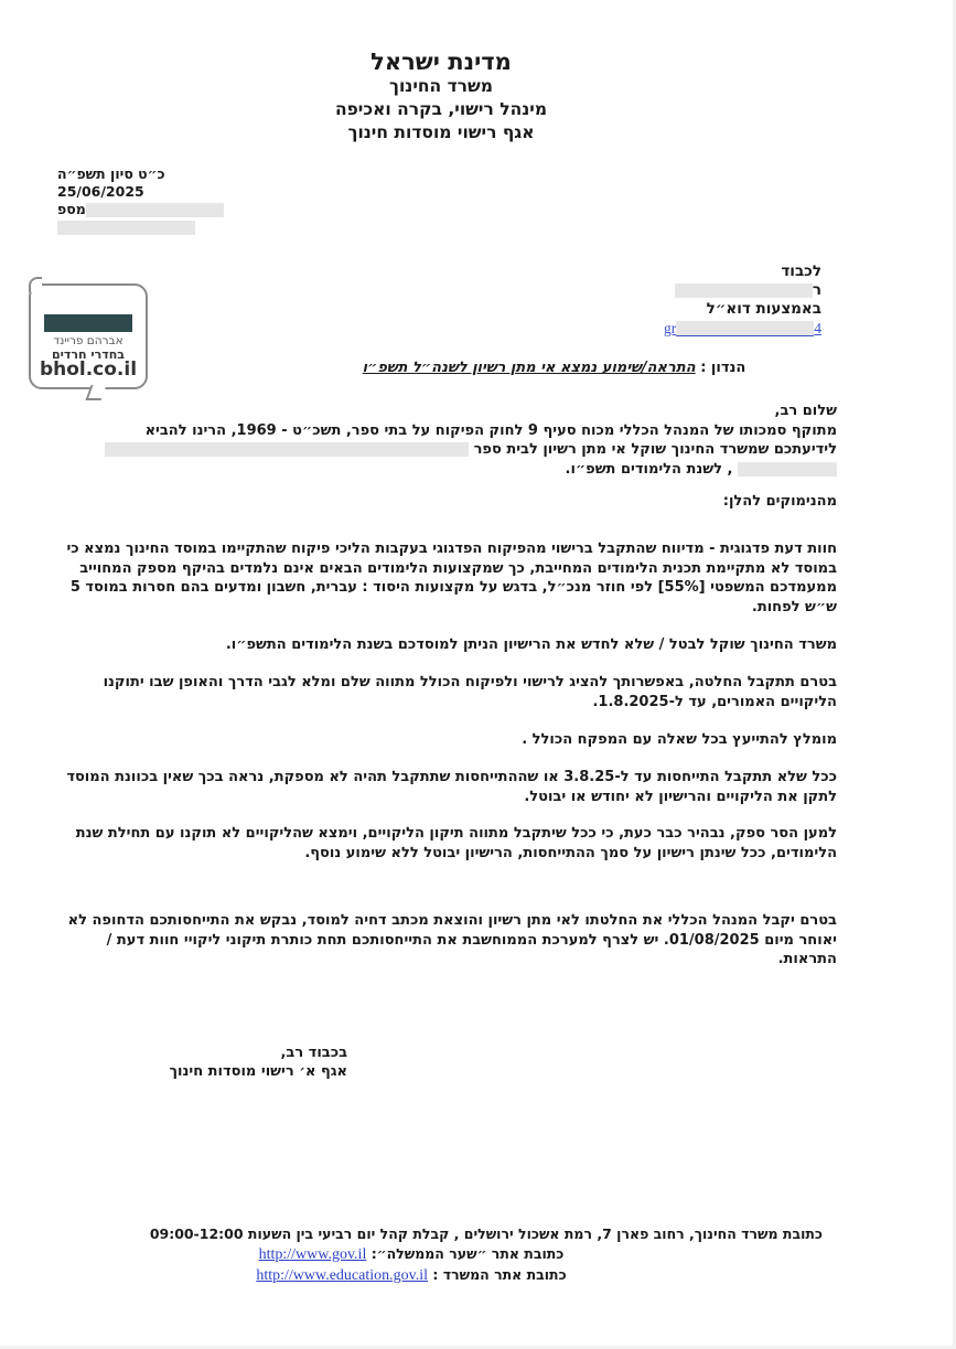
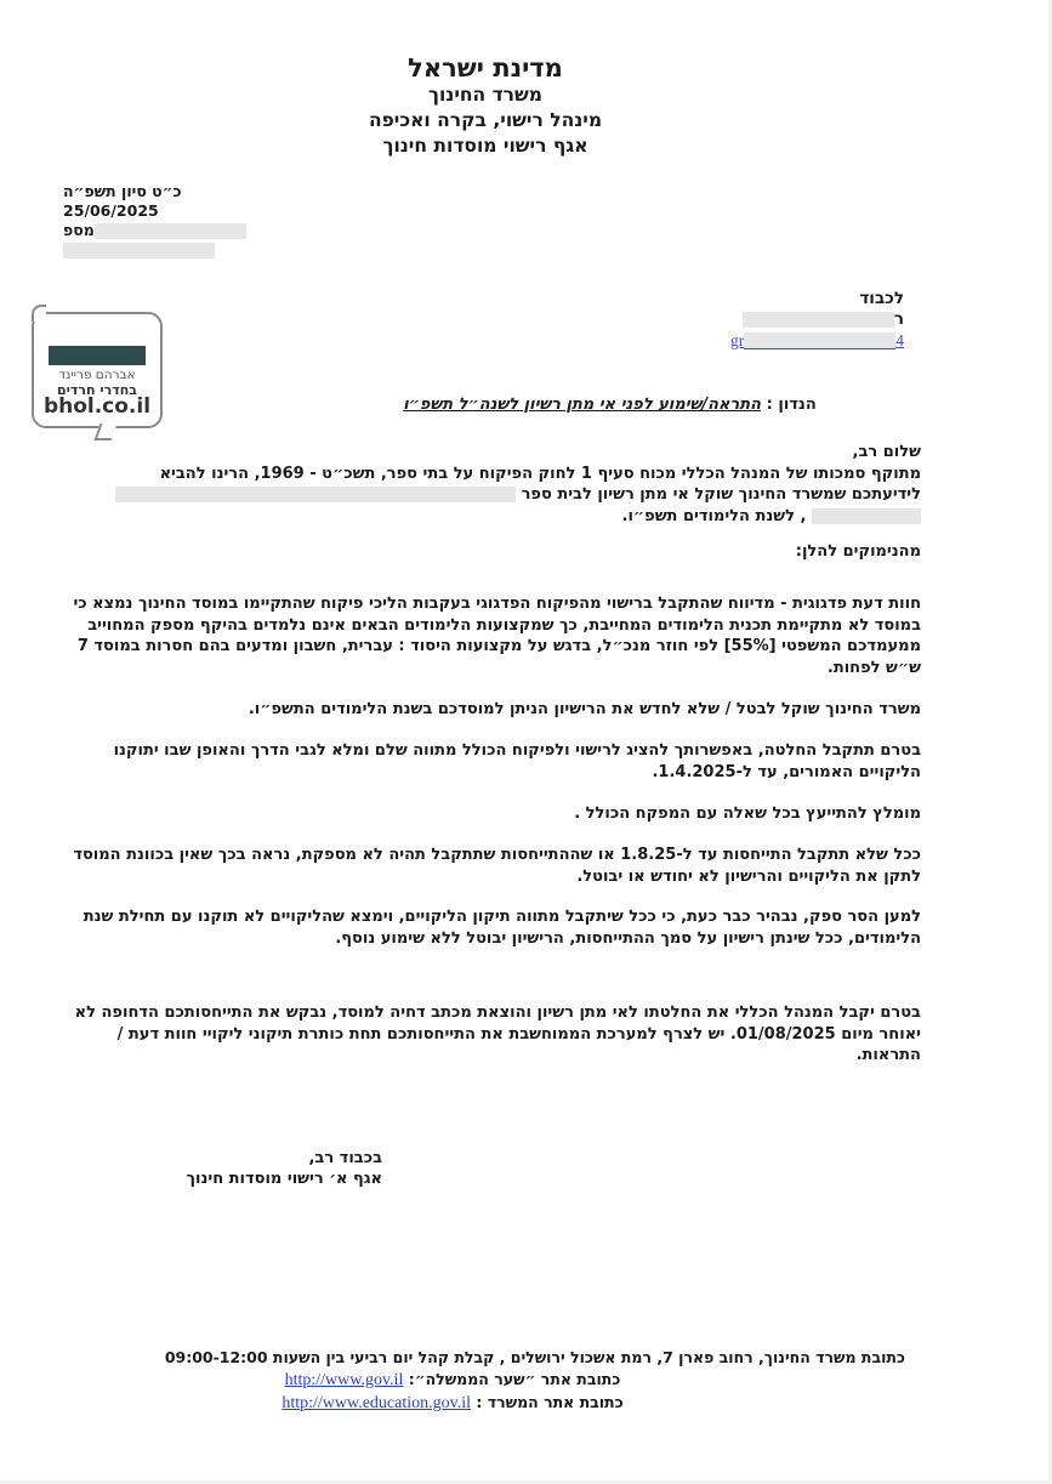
  מדינת ישראל
  משרד החינוך
  מינהל רישוי, בקרה ואכיפה
  אגף רישוי מוסדות חינוך
  כ״ט סיון תשפ״ה
  25/06/2025
  מספ
  אברהם פריינד
  בחדרי חרדים
  bhol.co.il
  לכבוד
  ר
- באמצעות דוא״ל
  gr 4
- הנדון : התראה/שימוע נמצא אי מתן רשיון לשנה״ל תשפ״ו
+ הנדון : התראה/שימוע לפני אי מתן רשיון לשנה״ל תשפ״ו
  שלום רב,
- מתוקף סמכותו של המנהל הכללי מכוח סעיף 9 לחוק הפיקוח על בתי ספר, תשכ״ט - 1969, הרינו להביא
+ מתוקף סמכותו של המנהל הכללי מכוח סעיף 1 לחוק הפיקוח על בתי ספר, תשכ״ט - 1969, הרינו להביא
  לידיעתכם שמשרד החינוך שוקל אי מתן רשיון לבית ספר
  , לשנת הלימודים תשפ״ו.
  מהנימוקים להלן:
- חוות דעת פדגוגית - מדיווח שהתקבל ברישוי מהפיקוח הפדגוגי בעקבות הליכי פיקוח שהתקיימו במוסד החינוך נמצא כי במוסד לא מתקיימת תכנית הלימודים המחייבת, כך שמקצועות הלימודים הבאים אינם נלמדים בהיקף מספק המחוייב ממעמדכם המשפטי [55%] לפי חוזר מנכ״ל, בדגש על מקצועות היסוד : עברית, חשבון ומדעים בהם חסרות במוסד 5 ש״ש לפחות.
+ חוות דעת פדגוגית - מדיווח שהתקבל ברישוי מהפיקוח הפדגוגי בעקבות הליכי פיקוח שהתקיימו במוסד החינוך נמצא כי במוסד לא מתקיימת תכנית הלימודים המחייבת, כך שמקצועות הלימודים הבאים אינם נלמדים בהיקף מספק המחוייב ממעמדכם המשפטי [55%] לפי חוזר מנכ״ל, בדגש על מקצועות היסוד : עברית, חשבון ומדעים בהם חסרות במוסד 7 ש״ש לפחות.
  משרד החינוך שוקל לבטל / שלא לחדש את הרישיון הניתן למוסדכם בשנת הלימודים התשפ״ו.
- בטרם תתקבל החלטה, באפשרותך להציג לרישוי ולפיקוח הכולל מתווה שלם ומלא לגבי הדרך והאופן שבו יתוקנו הליקויים האמורים, עד ל-1.8.2025.
+ בטרם תתקבל החלטה, באפשרותך להציג לרישוי ולפיקוח הכולל מתווה שלם ומלא לגבי הדרך והאופן שבו יתוקנו הליקויים האמורים, עד ל-1.4.2025.
  מומלץ להתייעץ בכל שאלה עם המפקח הכולל .
- ככל שלא תתקבל התייחסות עד ל-3.8.25 או שההתייחסות שתתקבל תהיה לא מספקת, נראה בכך שאין בכוונת המוסד לתקן את הליקויים והרישיון לא יחודש או יבוטל.
+ ככל שלא תתקבל התייחסות עד ל-1.8.25 או שההתייחסות שתתקבל תהיה לא מספקת, נראה בכך שאין בכוונת המוסד לתקן את הליקויים והרישיון לא יחודש או יבוטל.
  למען הסר ספק, נבהיר כבר כעת, כי ככל שיתקבל מתווה תיקון הליקויים, וימצא שהליקויים לא תוקנו עם תחילת שנת הלימודים, ככל שינתן רישיון על סמך ההתייחסות, הרישיון יבוטל ללא שימוע נוסף.
  בטרם יקבל המנהל הכללי את החלטתו לאי מתן רשיון והוצאת מכתב דחיה למוסד, נבקש את התייחסותכם הדחופה לא יאוחר מיום 01/08/2025. יש לצרף למערכת הממוחשבת את התייחסותכם תחת כותרת תיקוני ליקויי חוות דעת / התראות.
  בכבוד רב,
  אגף א׳ רישוי מוסדות חינוך
  כתובת משרד החינוך, רחוב פארן 7, רמת אשכול ירושלים , קבלת קהל יום רביעי בין השעות 09:00-12:00
  כתובת אתר ״שער הממשלה״: http://www.gov.il
  כתובת אתר המשרד : http://www.education.gov.il
